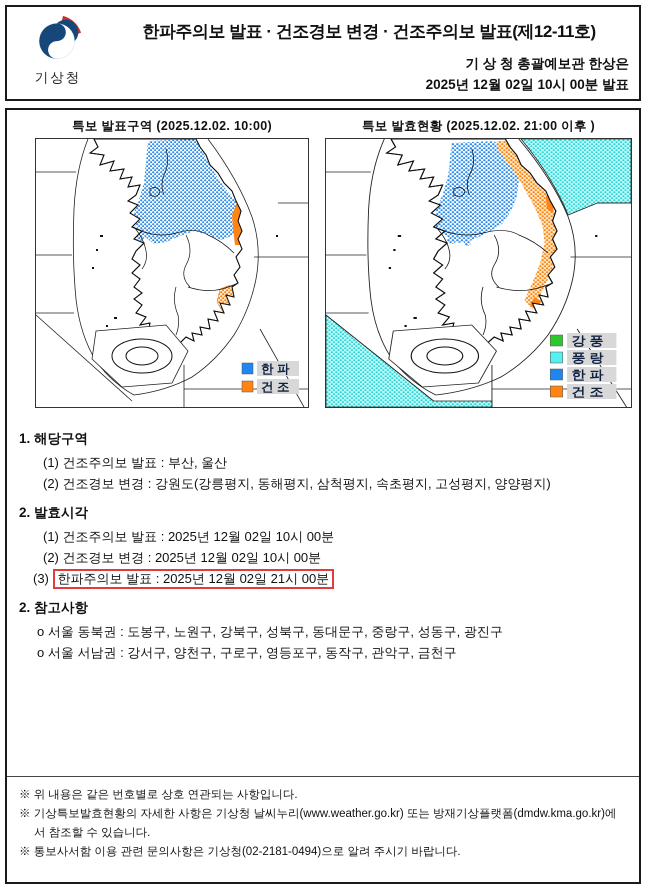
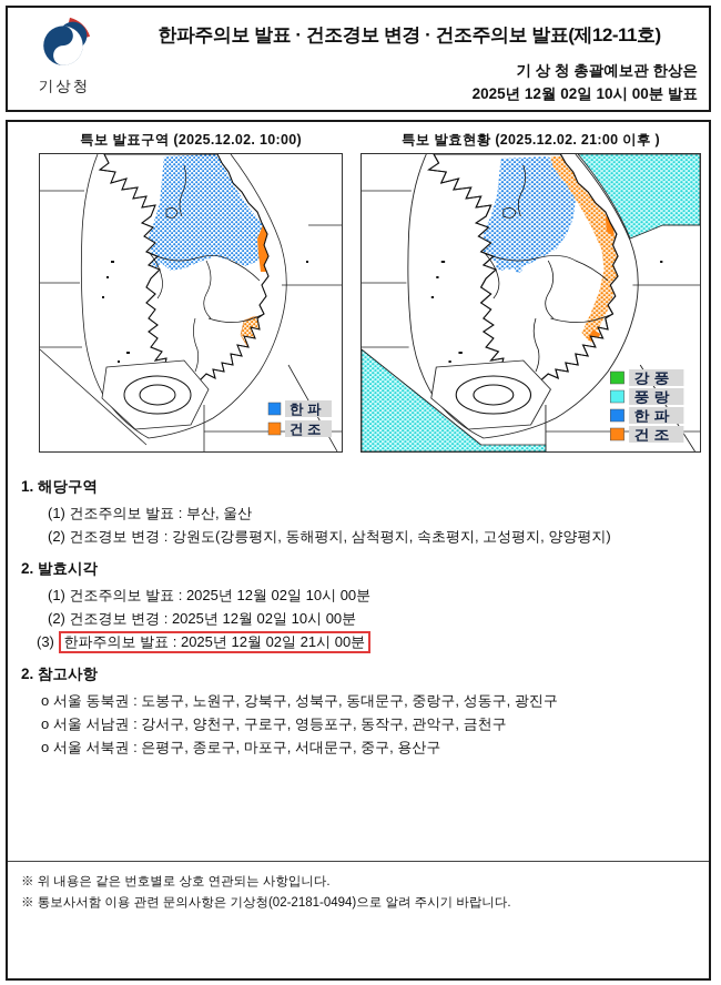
  기상청
  한파주의보 발표 · 건조경보 변경 · 건조주의보 발표(제12-11호)
  기 상 청 총괄예보관 한상은
  2025년 12월 02일 10시 00분 발표
  특보 발표구역 (2025.12.02. 10:00)
  한 파
  건 조
  특보 발효현황 (2025.12.02. 21:00 이후 )
  강 풍
  풍 랑
  한 파
  건 조
  1. 해당구역
  (1) 건조주의보 발표 : 부산, 울산
  (2) 건조경보 변경 : 강원도(강릉평지, 동해평지, 삼척평지, 속초평지, 고성평지, 양양평지)
  2. 발효시각
  (1) 건조주의보 발표 : 2025년 12월 02일 10시 00분
  (2) 건조경보 변경 : 2025년 12월 02일 10시 00분
  (3) 한파주의보 발표 : 2025년 12월 02일 21시 00분
  2. 참고사항
  o 서울 동북권 : 도봉구, 노원구, 강북구, 성북구, 동대문구, 중랑구, 성동구, 광진구
  o 서울 서남권 : 강서구, 양천구, 구로구, 영등포구, 동작구, 관악구, 금천구
+ o 서울 서북권 : 은평구, 종로구, 마포구, 서대문구, 중구, 용산구
  ※ 위 내용은 같은 번호별로 상호 연관되는 사항입니다.
- ※ 기상특보발효현황의 자세한 사항은 기상청 날씨누리(www.weather.go.kr) 또는 방재기상플랫폼(dmdw.kma.go.kr)에서 참조할 수 있습니다.
  ※ 통보사서함 이용 관련 문의사항은 기상청(02-2181-0494)으로 알려 주시기 바랍니다.
